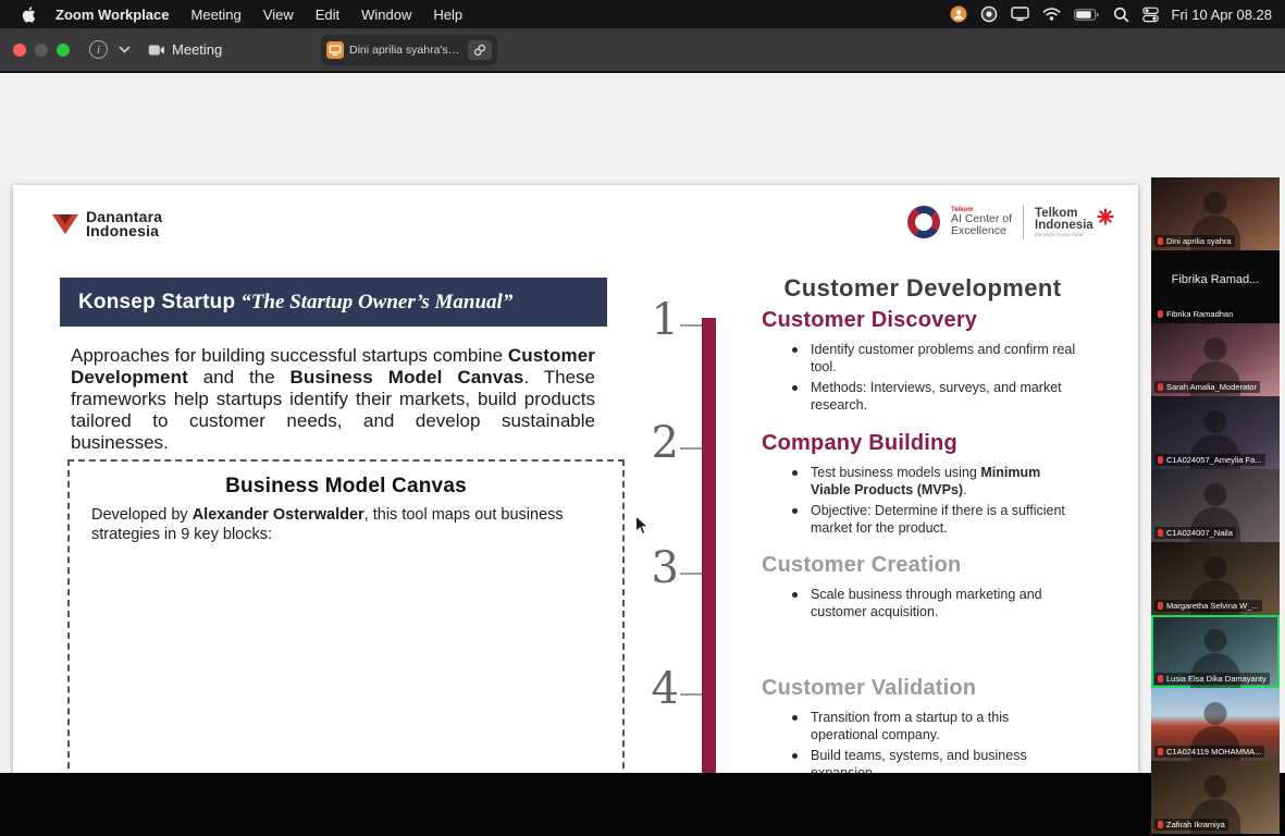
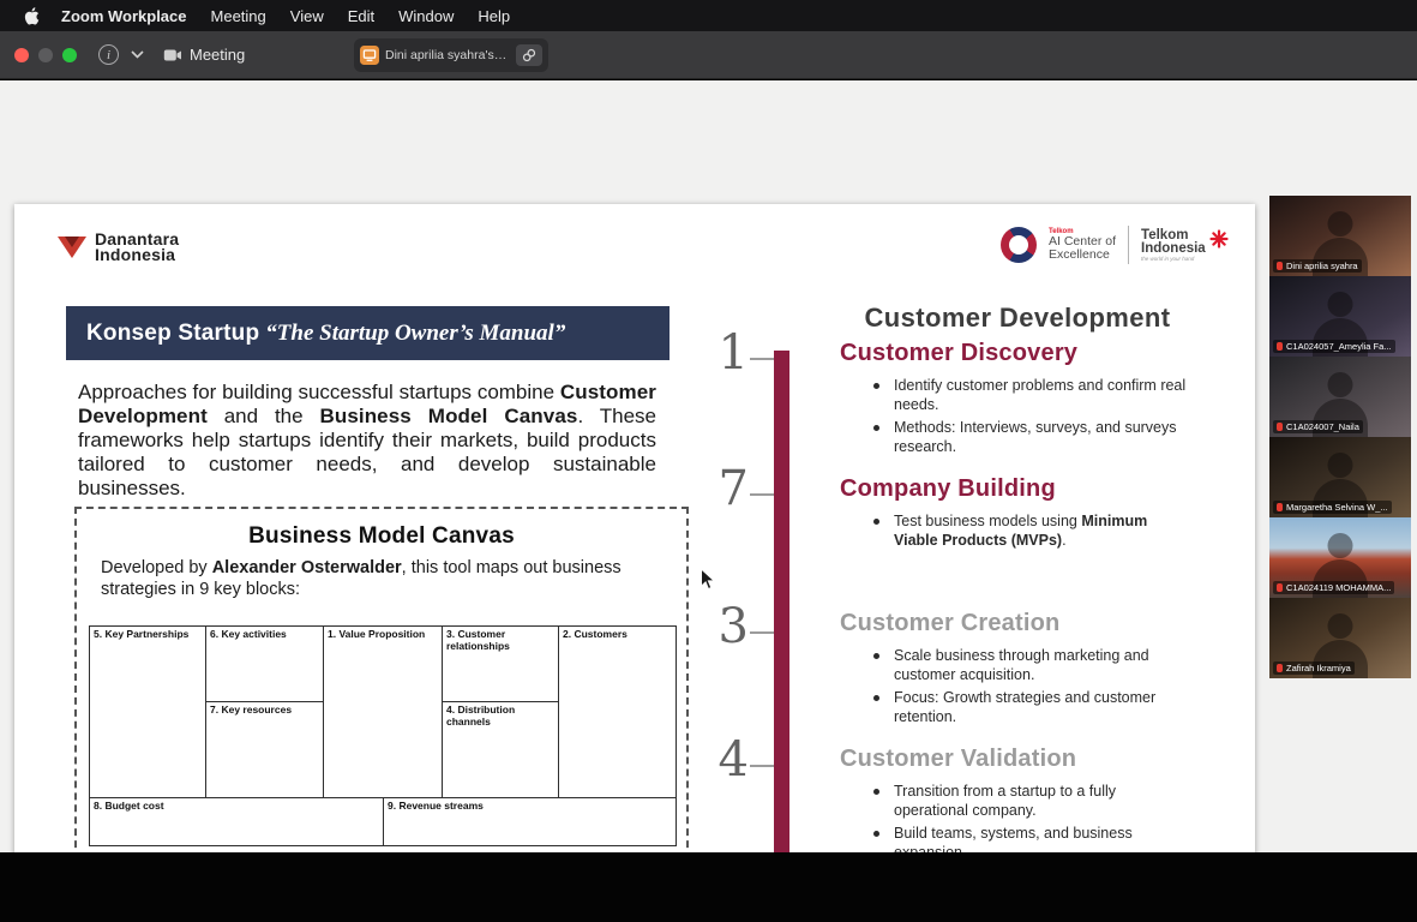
  Zoom Workplace
  Meeting View Edit Window Help
- Fri 10 Apr 08.28
  i
  Meeting
  Dini aprilia syahra's sc
  Danantara
  Indonesia
  AI Center of
  Excellence
  Telkom
  Indonesia
  Konsep Startup
  “The Startup Owner’s Manual”
  Approaches for building successful startups combine Customer Development and the Business Model Canvas. These frameworks help startups identify their markets, build products tailored to customer needs, and develop sustainable businesses.
  Business Model Canvas
  Developed by Alexander Osterwalder, this tool maps out business strategies in 9 key blocks:
+ 5. Key Partnerships
+ 6. Key activities
+ 7. Key resources
+ 1. Value Proposition
+ 3. Customer relationships
+ 4. Distribution channels
+ 2. Customers
+ 8. Budget cost
+ 9. Revenue streams
  Customer Development
  1
  Customer Discovery
- Identify customer problems and confirm real tool.
+ Identify customer problems and confirm real needs.
- Methods: Interviews, surveys, and market research.
+ Methods: Interviews, surveys, and surveys research.
- 2
+ 7
  Company Building
  Test business models using Minimum Viable Products (MVPs).
- Objective: Determine if there is a sufficient market for the product.
  3
  Customer Creation
  Scale business through marketing and customer acquisition.
+ Focus: Growth strategies and customer retention.
  4
  Customer Validation
- Transition from a startup to a this operational company.
+ Transition from a startup to a fully operational company.
  Build teams, systems, and business
  Dini aprilia syahra
- Fibrika Ramad...
- Fibrika Ramadhan
- Sarah Amalia_Moderator
  C1A024057_Ameylia Fa...
  C1A024007_Naila
  Margaretha Selvina W_...
- Lusia Elsa Dika Damayanty
  C1A024119 MOHAMMA...
  Zafirah Ikramiya
